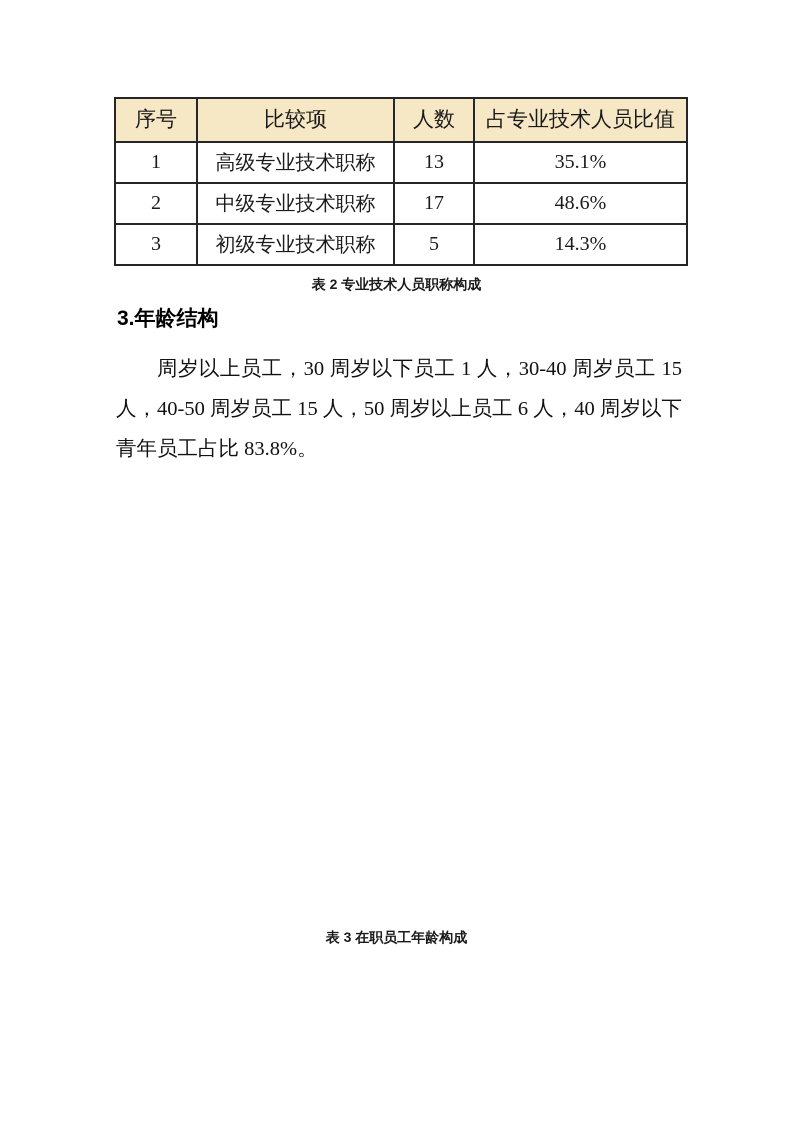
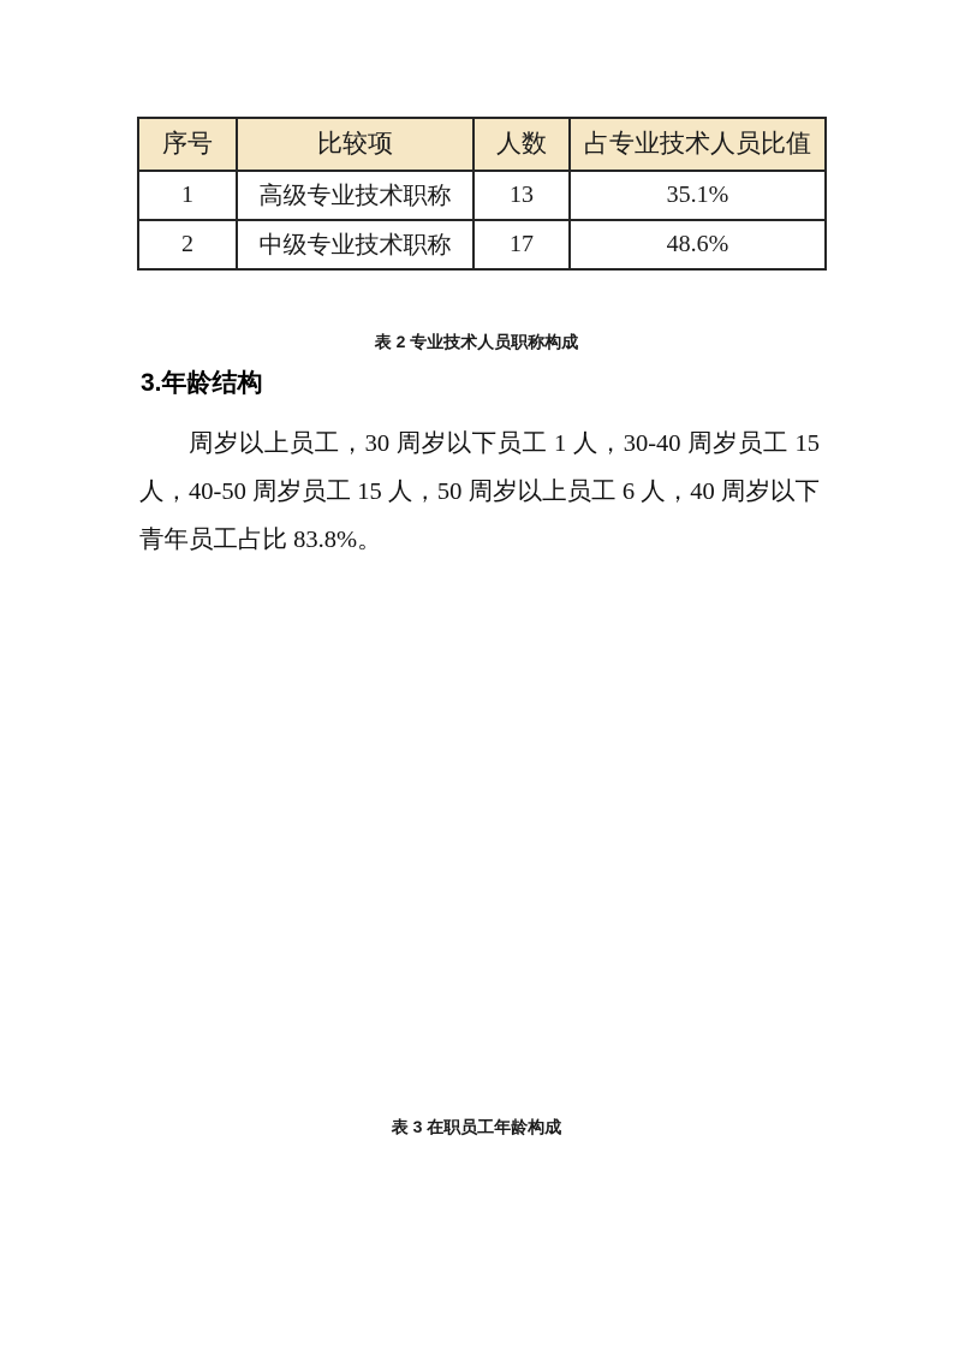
  序号	比较项	人数	占专业技术人员比值
  1	高级专业技术职称	13	35.1%
  2	中级专业技术职称	17	48.6%
- 3	初级专业技术职称	5	14.3%
  表 2 专业技术人员职称构成
  3.年龄结构
  周岁以上员工，30 周岁以下员工 1 人，30-40 周岁员工 15 人，40-50 周岁员工 15 人，50 周岁以上员工 6 人，40 周岁以下青年员工占比 83.8%。
  表 3 在职员工年龄构成
